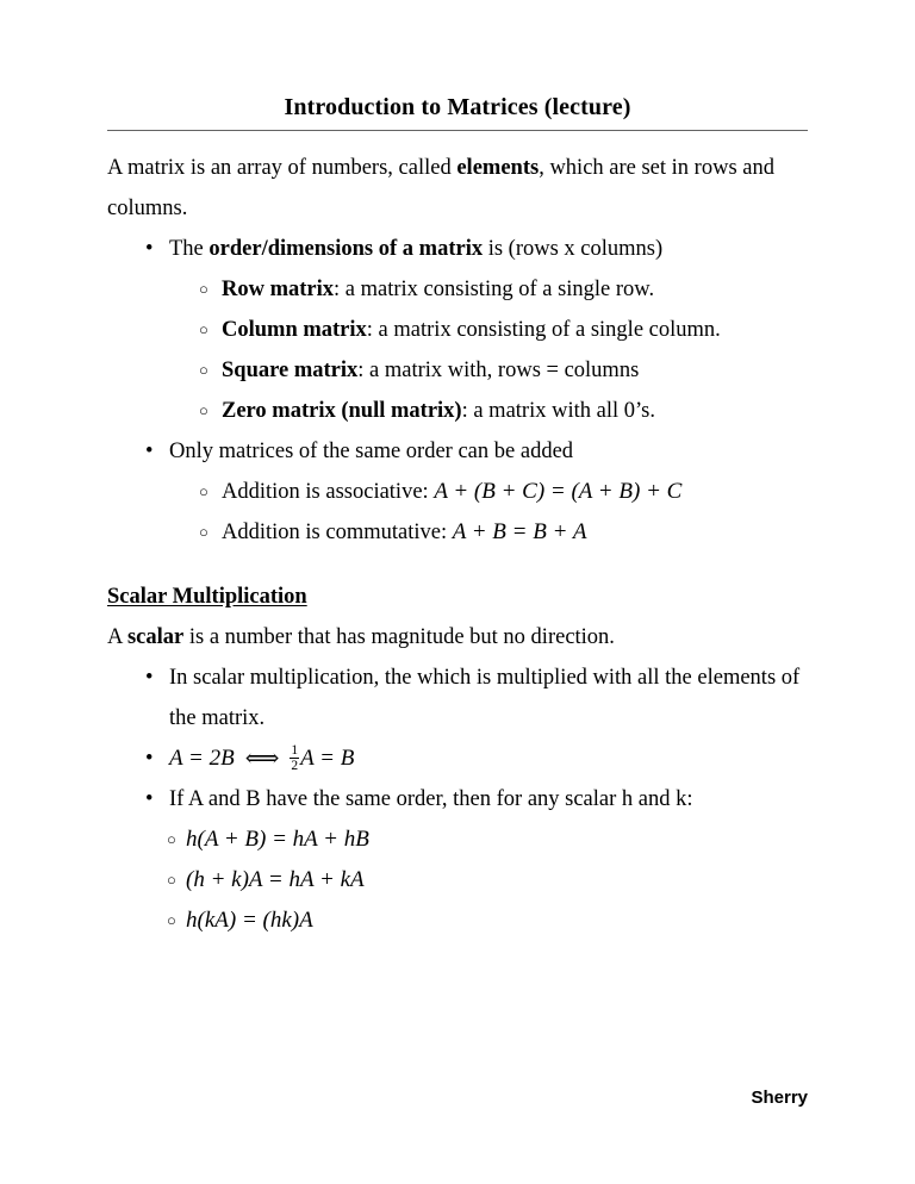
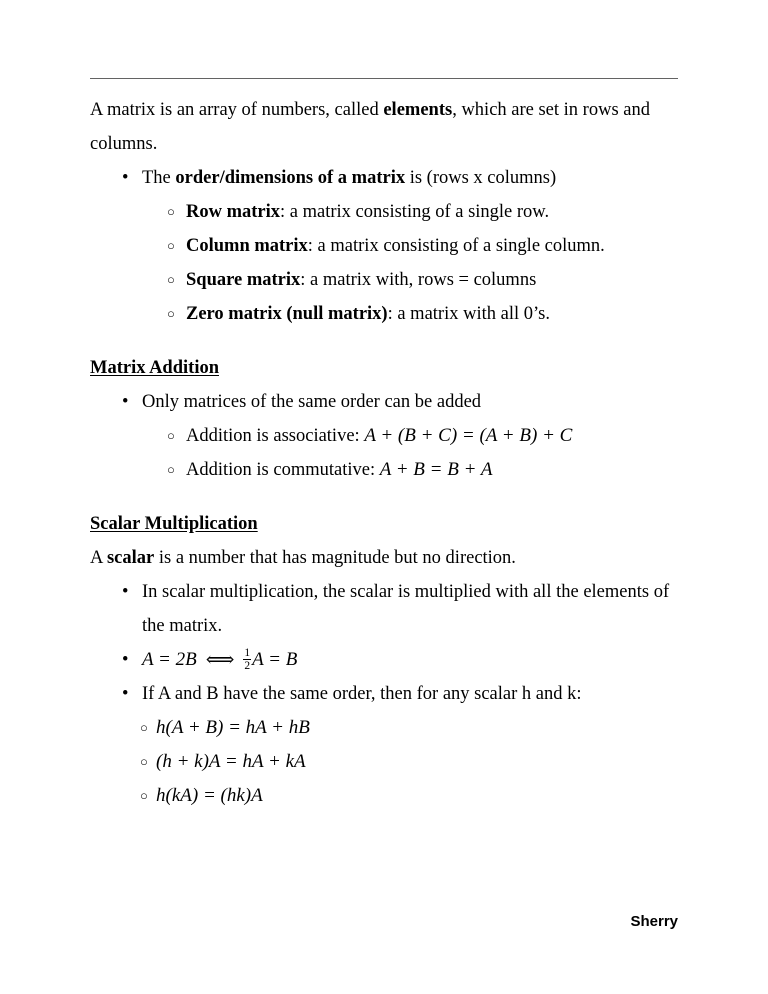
- Introduction to Matrices (lecture)
  A matrix is an array of numbers, called elements, which are set in rows and columns.
  •
  The order/dimensions of a matrix is (rows x columns)
  ○
  Row matrix: a matrix consisting of a single row.
  ○
  Column matrix: a matrix consisting of a single column.
  ○
  Square matrix: a matrix with, rows = columns
  ○
  Zero matrix (null matrix): a matrix with all 0’s.
+ Matrix Addition
  •
  Only matrices of the same order can be added
  ○
  Addition is associative: A + (B + C) = (A + B) + C
  ○
  Addition is commutative: A + B = B + A
  Scalar Multiplication
  A scalar is a number that has magnitude but no direction.
  •
- In scalar multiplication, the which is multiplied with all the elements of the matrix.
+ In scalar multiplication, the scalar is multiplied with all the elements of the matrix.
  •
  A = 2B ⟺
  1
  2
  A = B
  •
  If A and B have the same order, then for any scalar h and k:
  ○
  h(A + B) = hA + hB
  ○
  (h + k)A = hA + kA
  ○
  h(kA) = (hk)A
  Sherry
